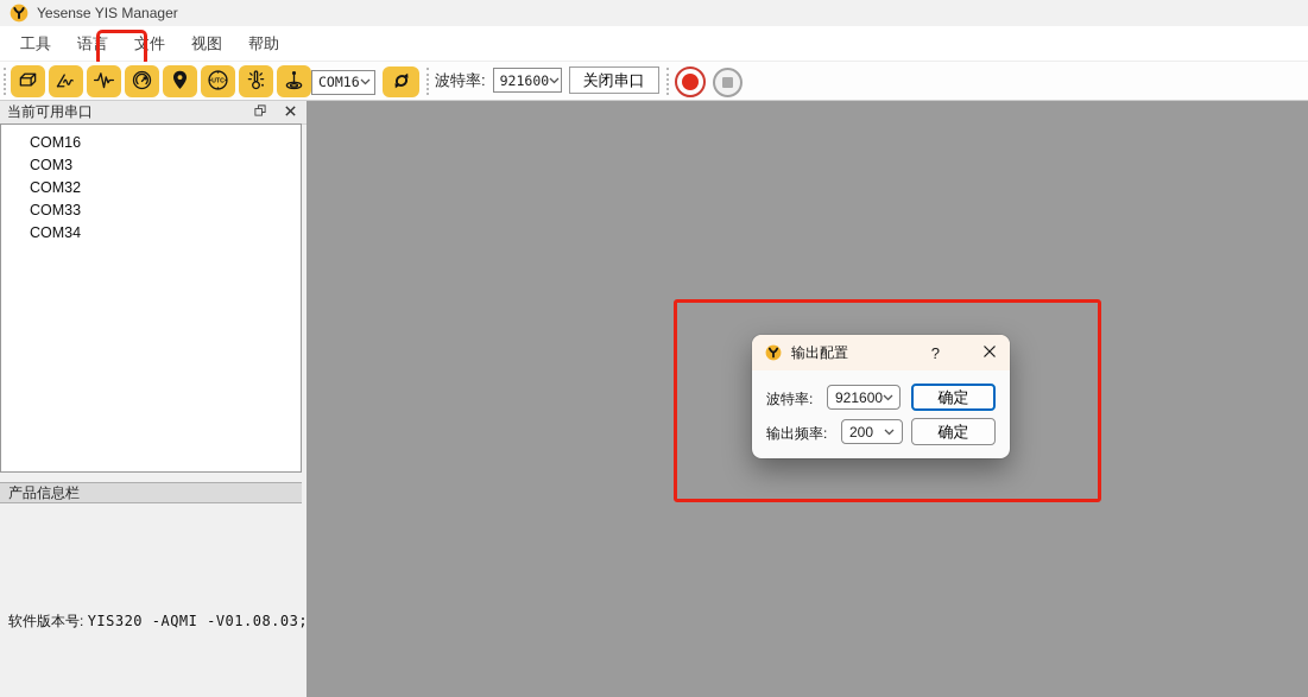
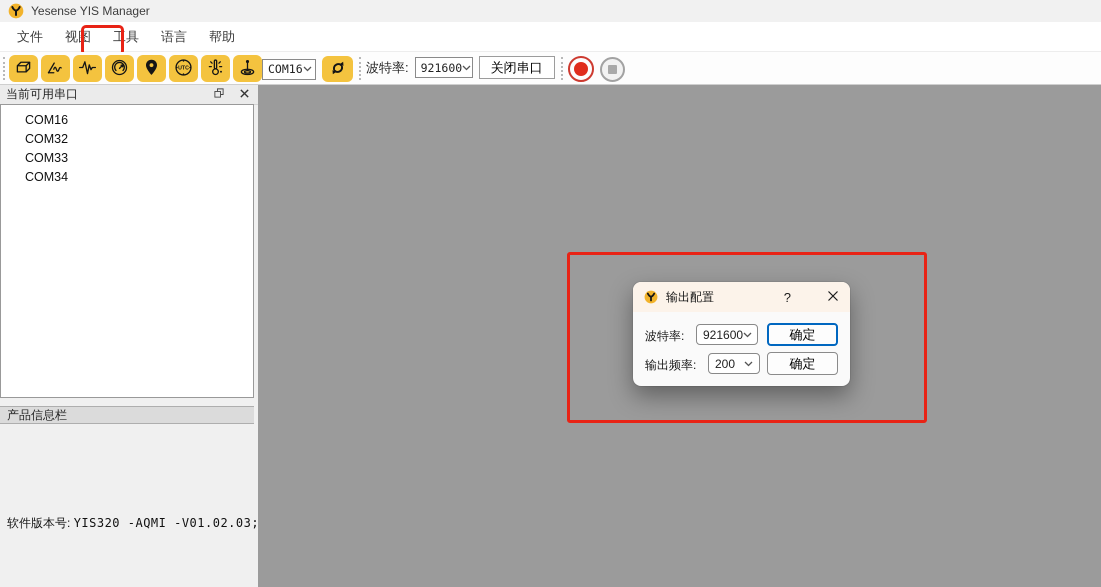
  Yesense YIS Manager
- 工具
+ 文件
- 语言
+ 视图
- 文件
+ 工具
- 视图
+ 语言
  帮助
  COM16
  波特率:
  921600
  关闭串口
  当前可用串口
  COM16
- COM3
  COM32
  COM33
  COM34
  产品信息栏
- 软件版本号: YIS320 -AQMI -V01.08.03;
+ 软件版本号: YIS320 -AQMI -V01.02.03;
  输出配置
  ?
  波特率:
  921600
  确定
  输出频率:
  200
  确定
